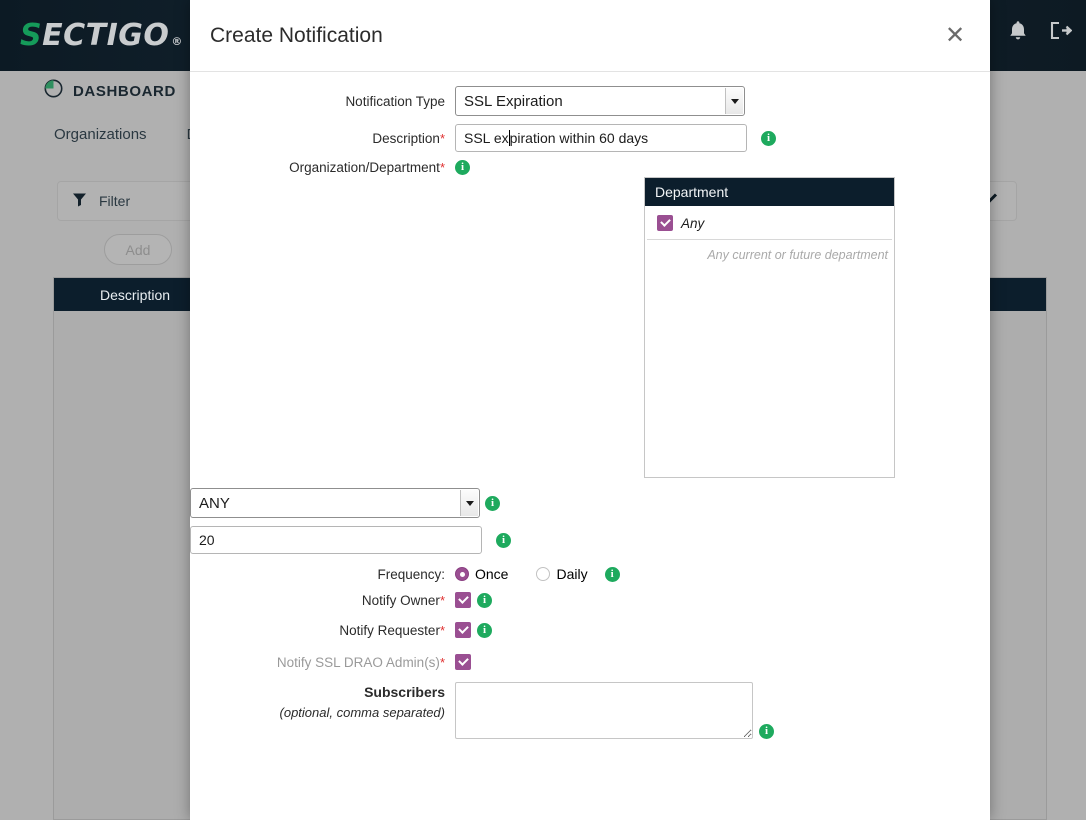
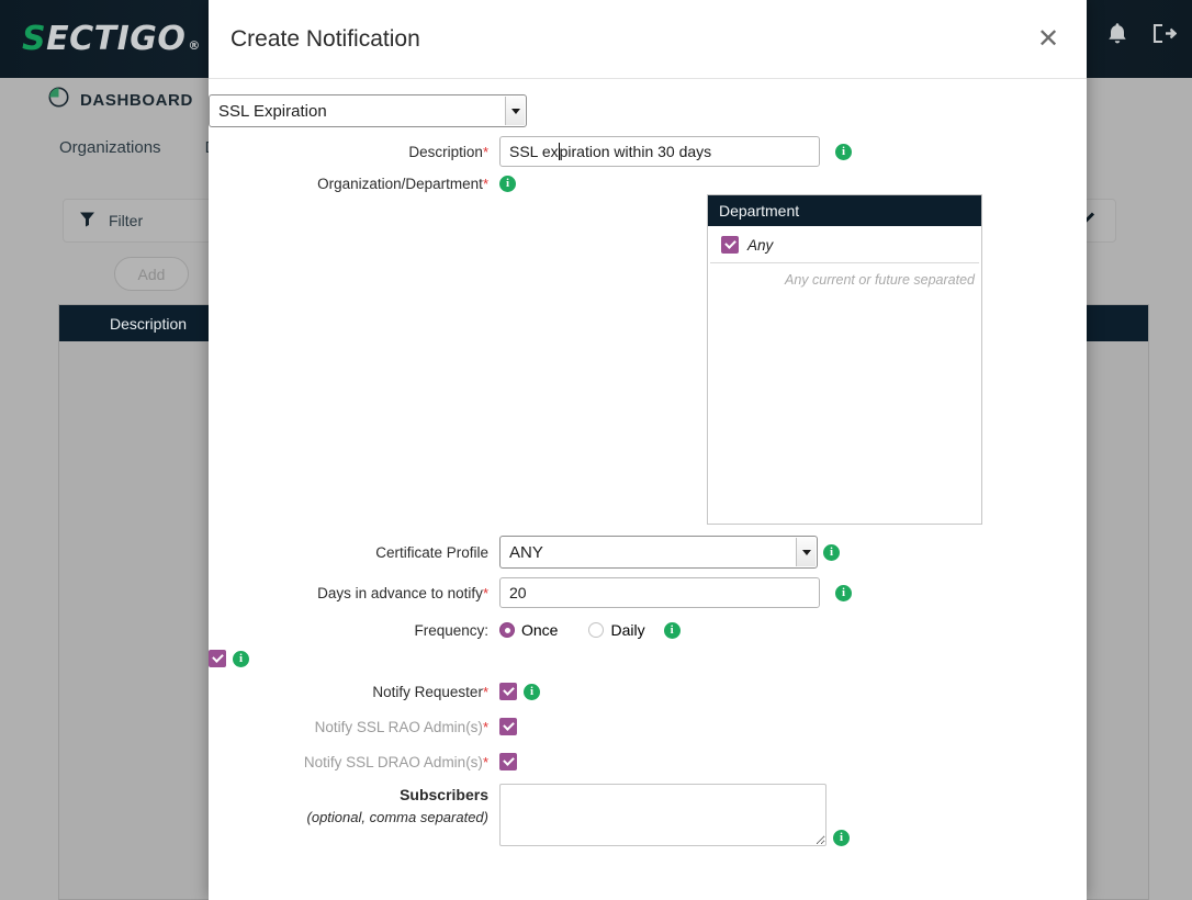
  S
  ECTIGO
  ®
  DASHBOARD
  Organizations
  Filter
  Add
  Description
  Create Notification
  ✕
- Notification Type
  SSL Expiration
  Description*
  SSL ex
- piration within 60 days
+ piration within 30 days
  i
  Organization/Department*
  i
  Department
  Any
- Any current or future department
+ Any current or future separated
+ Certificate Profile
  ANY
  i
+ Days in advance to notify*
  20
  i
  Frequency:
  Once
  Daily
  i
- Notify Owner*
  i
  Notify Requester*
  i
+ Notify SSL RAO Admin(s)*
  Notify SSL DRAO Admin(s)*
  Subscribers
  (optional, comma separated)
  i
